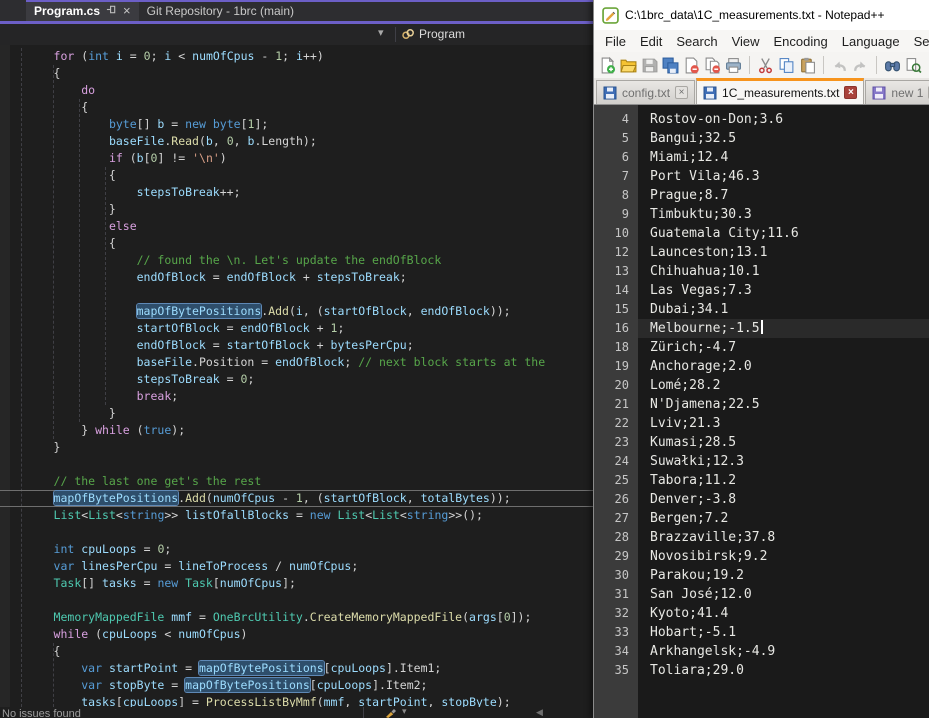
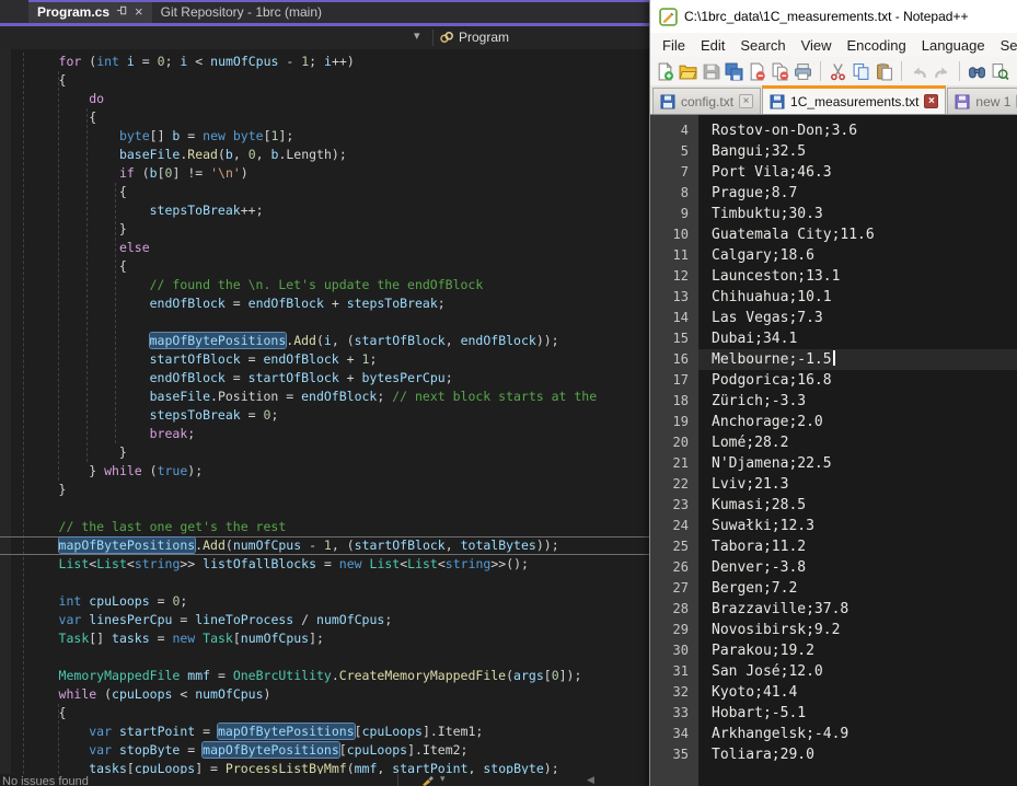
  Program.cs
  ×
  Git Repository - 1brc (main)
  ▾
  Program
  for (int i = 0; i < numOfCpus - 1; i++)
  {
  do
  {
  byte[] b = new byte[1];
  baseFile.Read(b, 0, b.Length);
  if (b[0] != '\n')
  {
  stepsToBreak++;
  }
  else
  {
  // found the \n. Let's update the endOfBlock
  endOfBlock = endOfBlock + stepsToBreak;
  mapOfBytePositions.Add(i, (startOfBlock, endOfBlock));
  startOfBlock = endOfBlock + 1;
  endOfBlock = startOfBlock + bytesPerCpu;
  baseFile.Position = endOfBlock; // next block starts at the
  stepsToBreak = 0;
  break;
  }
  } while (true);
  }
  // the last one get's the rest
  mapOfBytePositions.Add(numOfCpus - 1, (startOfBlock, totalBytes));
  List<List<string>> listOfallBlocks = new List<List<string>>();
  int cpuLoops = 0;
  var linesPerCpu = lineToProcess / numOfCpus;
  Task[] tasks = new Task[numOfCpus];
  MemoryMappedFile mmf = OneBrcUtility.CreateMemoryMappedFile(args[0]);
  while (cpuLoops < numOfCpus)
  {
  var startPoint = mapOfBytePositions[cpuLoops].Item1;
  var stopByte = mapOfBytePositions[cpuLoops].Item2;
  tasks[cpuLoops] = ProcessListByMmf(mmf, startPoint, stopByte);
  No issues found
  ▾
  ◀
  C:\1brc_data\1C_measurements.txt - Notepad++
  File
  Edit
  Search
  View
  Encoding
  Language
  config.txt
  ×
  1C_measurements.txt
  ×
  new 1
  4
  Rostov-on-Don;3.6
  5
  Bangui;32.5
- 6
- Miami;12.4
  7
  Port Vila;46.3
  8
  Prague;8.7
  9
  Timbuktu;30.3
  10
  Guatemala City;11.6
+ 11
+ Calgary;18.6
  12
  Launceston;13.1
  13
  Chihuahua;10.1
  14
  Las Vegas;7.3
  15
  Dubai;34.1
  16
  Melbourne;-1.5
+ 17
+ Podgorica;16.8
  18
- Zürich;-4.7
+ Zürich;-3.3
  19
  Anchorage;2.0
  20
  Lomé;28.2
  21
  N'Djamena;22.5
  22
  Lviv;21.3
  23
  Kumasi;28.5
  24
  Suwałki;12.3
  25
  Tabora;11.2
  26
  Denver;-3.8
  27
  Bergen;7.2
  28
  Brazzaville;37.8
  29
  Novosibirsk;9.2
  30
  Parakou;19.2
  31
  San José;12.0
  32
  Kyoto;41.4
  33
  Hobart;-5.1
  34
  Arkhangelsk;-4.9
  35
  Toliara;29.0
